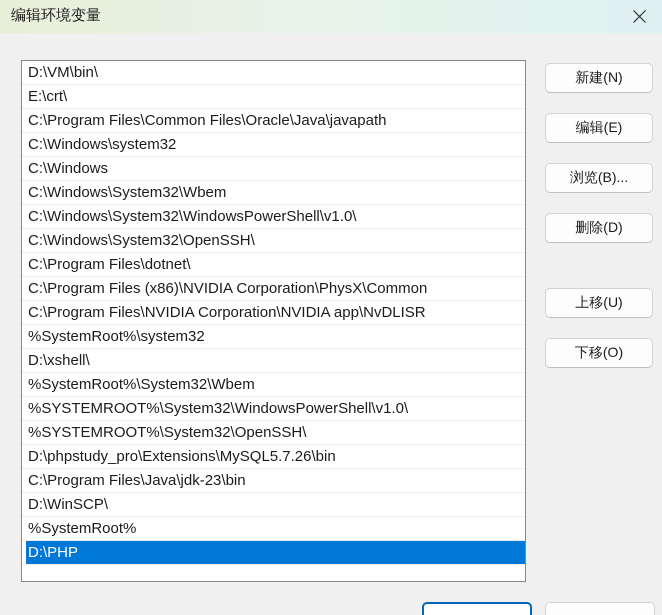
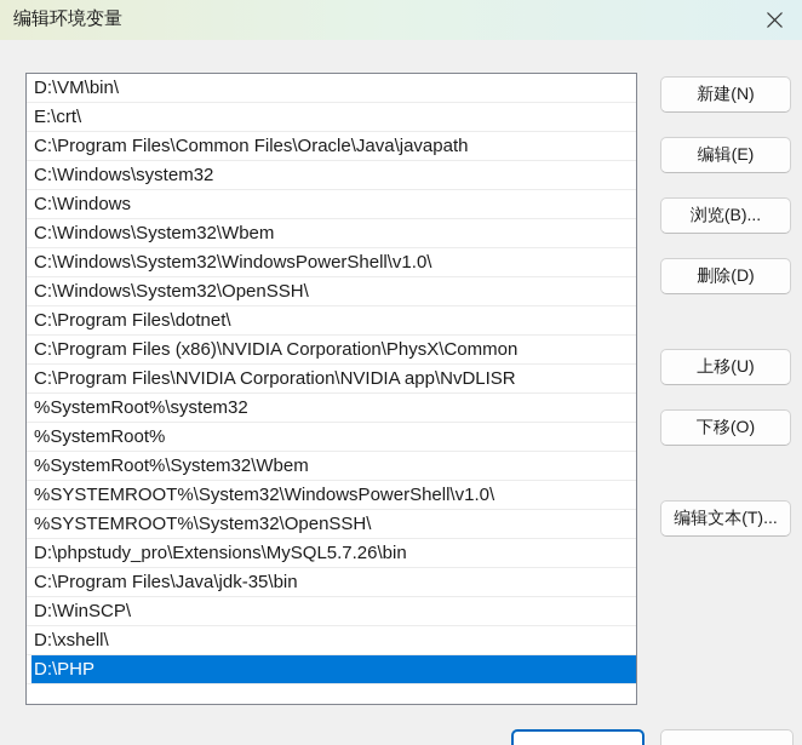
  编辑环境变量
  D:\VM\bin\
  E:\crt\
  C:\Program Files\Common Files\Oracle\Java\javapath
  C:\Windows\system32
  C:\Windows
  C:\Windows\System32\Wbem
  C:\Windows\System32\WindowsPowerShell\v1.0\
  C:\Windows\System32\OpenSSH\
  C:\Program Files\dotnet\
  C:\Program Files (x86)\NVIDIA Corporation\PhysX\Common
  C:\Program Files\NVIDIA Corporation\NVIDIA app\NvDLISR
  %SystemRoot%\system32
- D:\xshell\
+ %SystemRoot%
  %SystemRoot%\System32\Wbem
  %SYSTEMROOT%\System32\WindowsPowerShell\v1.0\
  %SYSTEMROOT%\System32\OpenSSH\
  D:\phpstudy_pro\Extensions\MySQL5.7.26\bin
- C:\Program Files\Java\jdk-23\bin
+ C:\Program Files\Java\jdk-35\bin
  D:\WinSCP\
- %SystemRoot%
+ D:\xshell\
  D:\PHP
  新建(N)
  编辑(E)
  浏览(B)...
  删除(D)
  上移(U)
  下移(O)
+ 编辑文本(T)...
